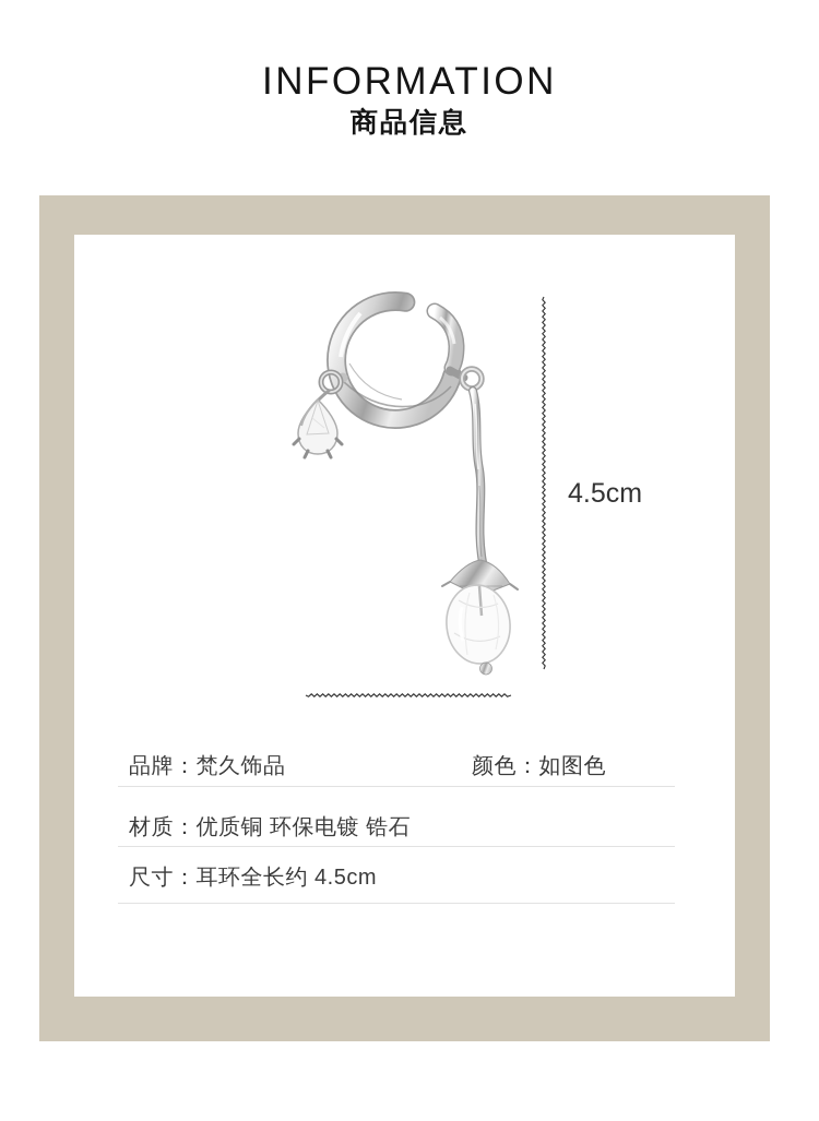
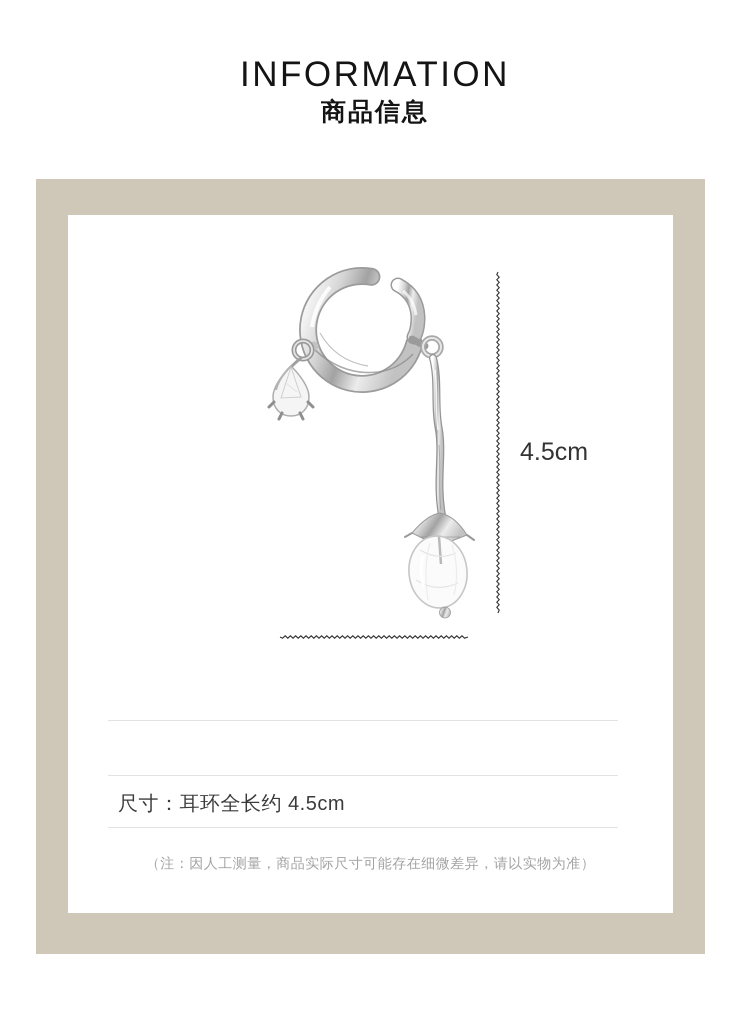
  INFORMATION
  商品信息
  4.5cm
- 品牌：梵久饰品
- 颜色：如图色
- 材质：优质铜 环保电镀 锆石
  尺寸：耳环全长约 4.5cm
+ （注：因人工测量，商品实际尺寸可能存在细微差异，请以实物为准）
